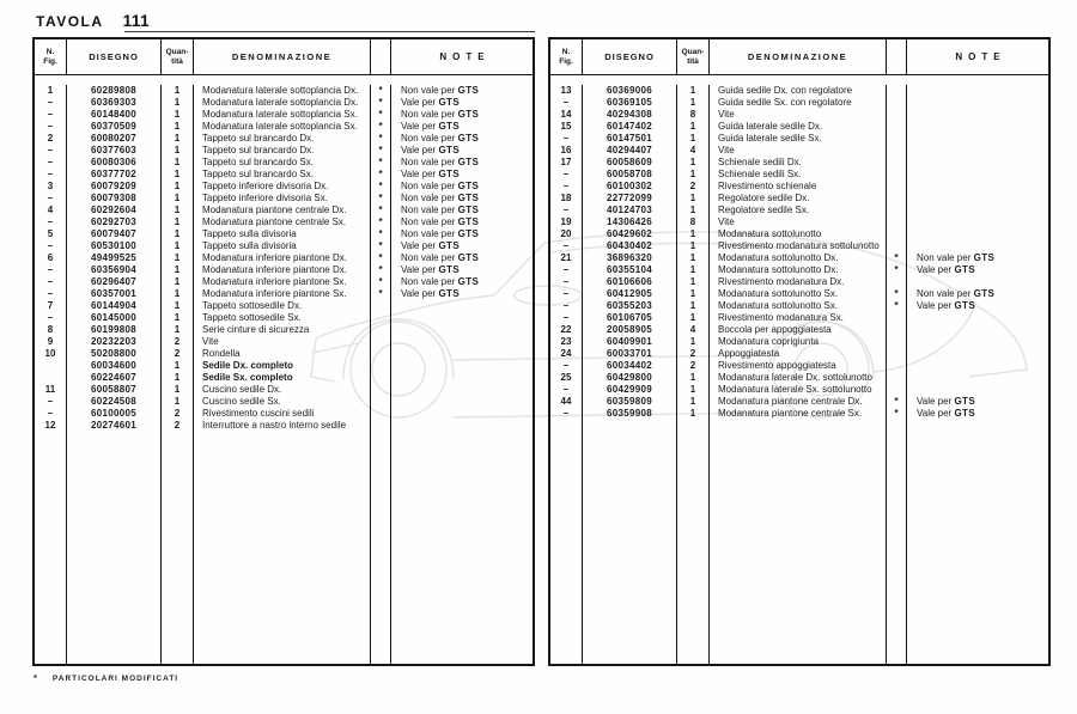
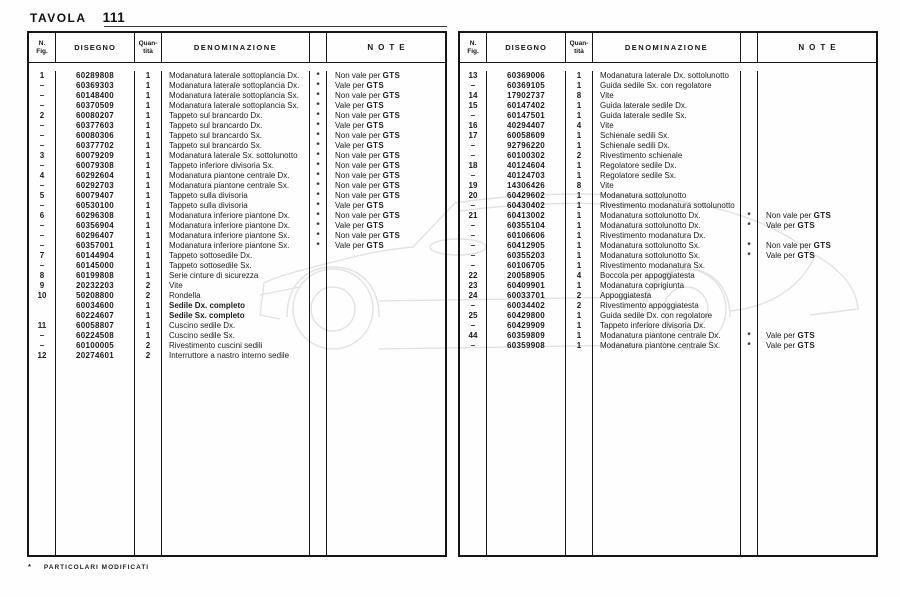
  TAVOLA 111
  DISEGNO
  DENOMINAZIONE
  NOTE
  1
  60289808
  1
  Modanatura laterale sottoplancia Dx.
  *
  Non vale per GTS
  –
  60369303
  1
  Modanatura laterale sottoplancia Dx.
  *
  Vale per GTS
  –
  60148400
  1
  Modanatura laterale sottoplancia Sx.
  *
  Non vale per GTS
  –
  60370509
  1
  Modanatura laterale sottoplancia Sx.
  *
  Vale per GTS
  2
  60080207
  1
  Tappeto sul brancardo Dx.
  *
  Non vale per GTS
  –
  60377603
  1
  Tappeto sul brancardo Dx.
  *
  Vale per GTS
  –
  60080306
  1
  Tappeto sul brancardo Sx.
  *
  Non vale per GTS
  –
  60377702
  1
  Tappeto sul brancardo Sx.
  *
  Vale per GTS
  3
  60079209
  1
- Tappeto inferiore divisoria Dx.
+ Modanatura laterale Sx. sottolunotto
  *
  Non vale per GTS
  –
  60079308
  1
  Tappeto inferiore divisoria Sx.
  *
  Non vale per GTS
  4
  60292604
  1
  Modanatura piantone centrale Dx.
  *
  Non vale per GTS
  –
  60292703
  1
  Modanatura piantone centrale Sx.
  *
  Non vale per GTS
  5
  60079407
  1
  Tappeto sulla divisoria
  *
  Non vale per GTS
  –
  60530100
  1
  Tappeto sulla divisoria
  *
  Vale per GTS
  6
- 49499525
+ 60296308
  1
  Modanatura inferiore piantone Dx.
  *
  Non vale per GTS
  –
  60356904
  1
  Modanatura inferiore piantone Dx.
  *
  Vale per GTS
  –
  60296407
  1
  Modanatura inferiore piantone Sx.
  *
  Non vale per GTS
  –
  60357001
  1
  Modanatura inferiore piantone Sx.
  *
  Vale per GTS
  7
  60144904
  1
  Tappeto sottosedile Dx.
  –
  60145000
  1
  Tappeto sottosedile Sx.
  8
  60199808
  1
  Serie cinture di sicurezza
  9
  20232203
  2
  Vite
  10
  50208800
  2
  Rondella
  60034600
  1
  Sedile Dx. completo
  60224607
  1
  Sedile Sx. completo
  11
  60058807
  1
  Cuscino sedile Dx.
  –
  60224508
  1
  Cuscino sedile Sx.
  –
  60100005
  2
  Rivestimento cuscini sedili
  12
  20274601
  2
  Interruttore a nastro interno sedile
  DISEGNO
  DENOMINAZIONE
  NOTE
  13
  60369006
  1
- Guida sedile Dx. con regolatore
+ Modanatura laterale Dx. sottolunotto
  –
  60369105
  1
  Guida sedile Sx. con regolatore
  14
- 40294308
+ 17902737
  8
  Vite
  15
  60147402
  1
  Guida laterale sedile Dx.
  –
  60147501
  1
  Guida laterale sedile Sx.
  16
  40294407
  4
  Vite
  17
  60058609
  1
- Schienale sedili Dx.
+ Schienale sedili Sx.
  –
- 60058708
+ 92796220
  1
- Schienale sedili Sx.
+ Schienale sedili Dx.
  –
  60100302
  2
  Rivestimento schienale
  18
- 22772099
+ 40124604
  1
  Regolatore sedile Dx.
  –
  40124703
  1
  Regolatore sedile Sx.
  19
  14306426
  8
  Vite
  20
  60429602
  1
  Modanatura sottolunotto
  –
  60430402
  1
  Rivestimento modanatura sottolunotto
  21
- 36896320
+ 60413002
  1
  Modanatura sottolunotto Dx.
  *
  Non vale per GTS
  –
  60355104
  1
  Modanatura sottolunotto Dx.
  *
  Vale per GTS
  –
  60106606
  1
  Rivestimento modanatura Dx.
  –
  60412905
  1
  Modanatura sottolunotto Sx.
  *
  Non vale per GTS
  –
  60355203
  1
  Modanatura sottolunotto Sx.
  *
  Vale per GTS
  –
  60106705
  1
  Rivestimento modanatura Sx.
  22
  20058905
  4
  Boccola per appoggiatesta
  23
  60409901
  1
  Modanatura coprigiunta
  24
  60033701
  2
  Appoggiatesta
  –
  60034402
  2
  Rivestimento appoggiatesta
  25
  60429800
  1
- Modanatura laterale Dx. sottolunotto
+ Guida sedile Dx. con regolatore
  –
  60429909
  1
- Modanatura laterale Sx. sottolunotto
+ Tappeto inferiore divisoria Dx.
  44
  60359809
  1
  Modanatura piantone centrale Dx.
  *
  Vale per GTS
  –
  60359908
  1
  Modanatura piantone centrale Sx.
  *
  Vale per GTS
